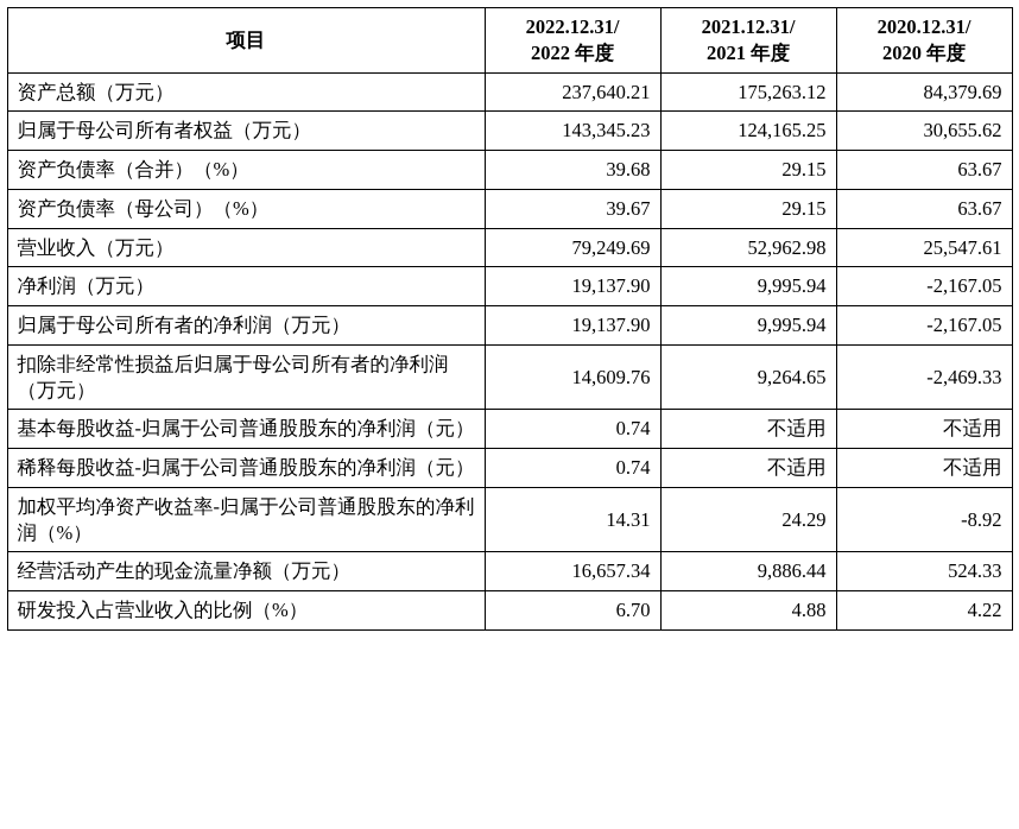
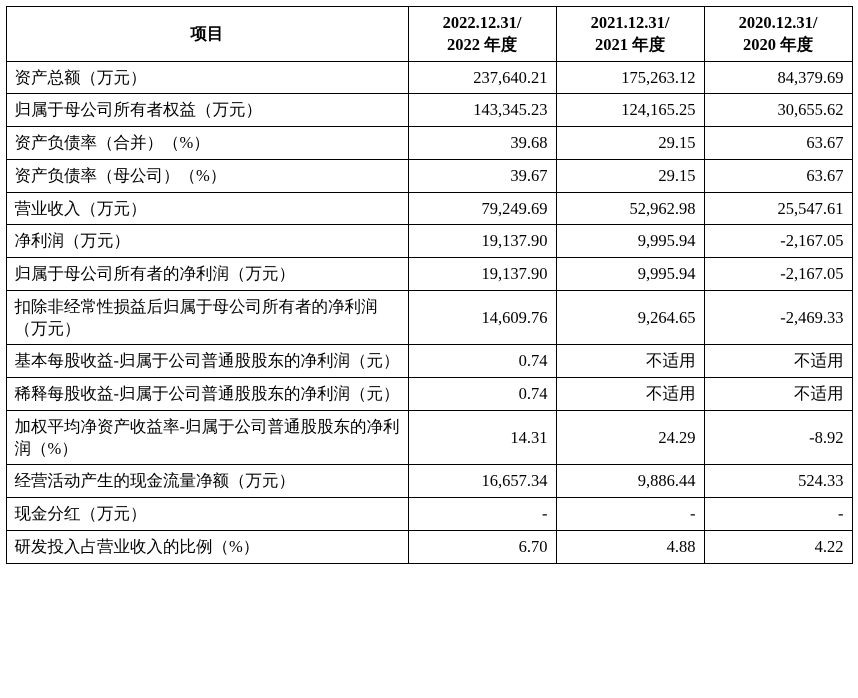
  项目	2022.12.31/ 2022 年度	2021.12.31/ 2021 年度	2020.12.31/ 2020 年度
  资产总额（万元）	237,640.21	175,263.12	84,379.69
  归属于母公司所有者权益（万元）	143,345.23	124,165.25	30,655.62
  资产负债率（合并）（%）	39.68	29.15	63.67
  资产负债率（母公司）（%）	39.67	29.15	63.67
  营业收入（万元）	79,249.69	52,962.98	25,547.61
  净利润（万元）	19,137.90	9,995.94	-2,167.05
  归属于母公司所有者的净利润（万元）	19,137.90	9,995.94	-2,167.05
  扣除非经常性损益后归属于母公司所有者的净利润（万元）	14,609.76	9,264.65	-2,469.33
  基本每股收益-归属于公司普通股股东的净利润（元）	0.74	不适用	不适用
  稀释每股收益-归属于公司普通股股东的净利润（元）	0.74	不适用	不适用
  加权平均净资产收益率-归属于公司普通股股东的净利润（%）	14.31	24.29	-8.92
  经营活动产生的现金流量净额（万元）	16,657.34	9,886.44	524.33
+ 现金分红（万元）	-	-	-
  研发投入占营业收入的比例（%）	6.70	4.88	4.22
